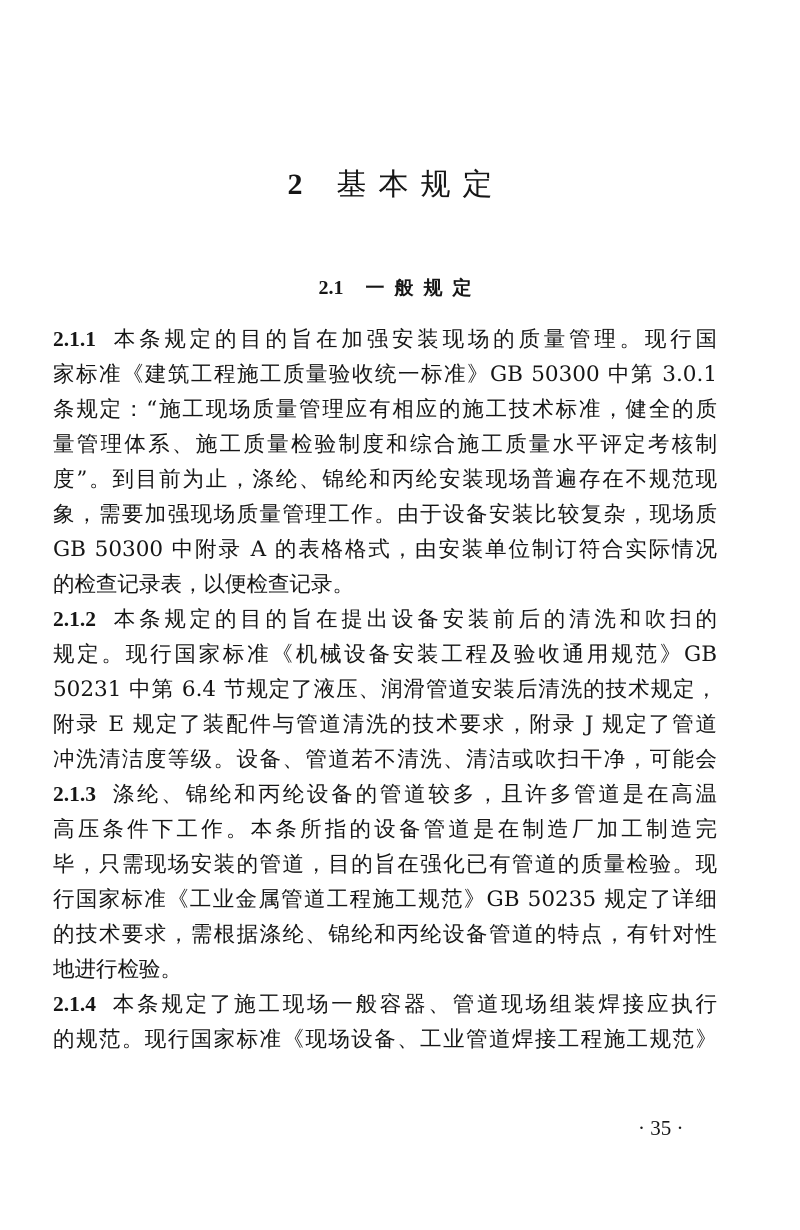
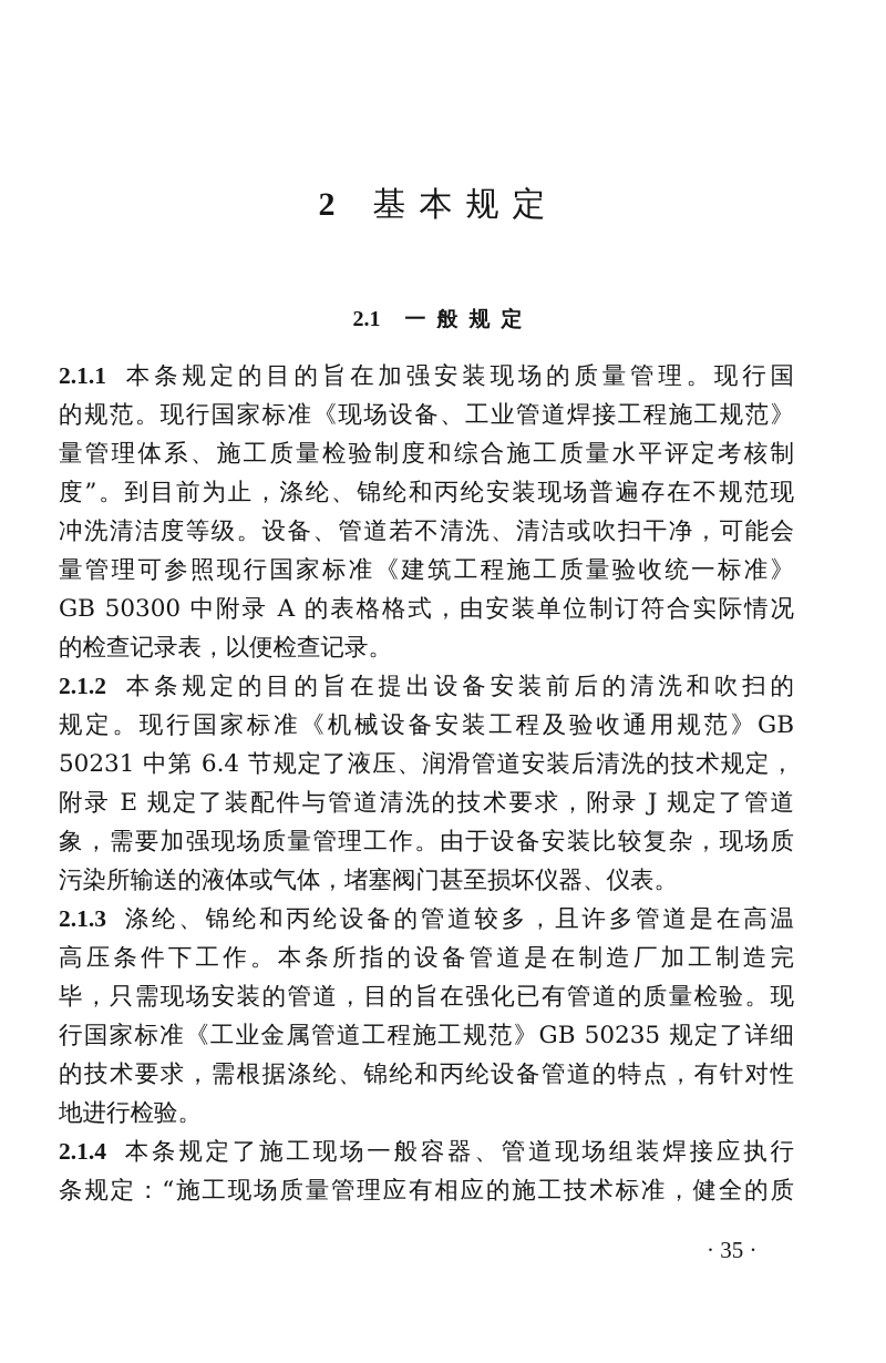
  2 基本规定
  2.1 一般规定
  2.1.1 本条规定的目的旨在加强安装现场的质量管理。现行国
- 家标准《建筑工程施工质量验收统一标准》GB 50300 中第 3.0.1
- 条规定：“施工现场质量管理应有相应的施工技术标准，健全的质
+ 的规范。现行国家标准《现场设备、工业管道焊接工程施工规范》
  量管理体系、施工质量检验制度和综合施工质量水平评定考核制
  度”。到目前为止，涤纶、锦纶和丙纶安装现场普遍存在不规范现
- 象，需要加强现场质量管理工作。由于设备安装比较复杂，现场质
+ 冲洗清洁度等级。设备、管道若不清洗、清洁或吹扫干净，可能会
+ 量管理可参照现行国家标准《建筑工程施工质量验收统一标准》
  GB 50300 中附录 A 的表格格式，由安装单位制订符合实际情况
  的检查记录表，以便检查记录。
  2.1.2 本条规定的目的旨在提出设备安装前后的清洗和吹扫的
  规定。现行国家标准《机械设备安装工程及验收通用规范》GB
  50231 中第 6.4 节规定了液压、润滑管道安装后清洗的技术规定，
  附录 E 规定了装配件与管道清洗的技术要求，附录 J 规定了管道
- 冲洗清洁度等级。设备、管道若不清洗、清洁或吹扫干净，可能会
+ 象，需要加强现场质量管理工作。由于设备安装比较复杂，现场质
+ 污染所输送的液体或气体，堵塞阀门甚至损坏仪器、仪表。
  2.1.3 涤纶、锦纶和丙纶设备的管道较多，且许多管道是在高温
  高压条件下工作。本条所指的设备管道是在制造厂加工制造完
  毕，只需现场安装的管道，目的旨在强化已有管道的质量检验。现
  行国家标准《工业金属管道工程施工规范》GB 50235 规定了详细
  的技术要求，需根据涤纶、锦纶和丙纶设备管道的特点，有针对性
  地进行检验。
  2.1.4 本条规定了施工现场一般容器、管道现场组装焊接应执行
- 的规范。现行国家标准《现场设备、工业管道焊接工程施工规范》
+ 条规定：“施工现场质量管理应有相应的施工技术标准，健全的质
  · 35 ·
